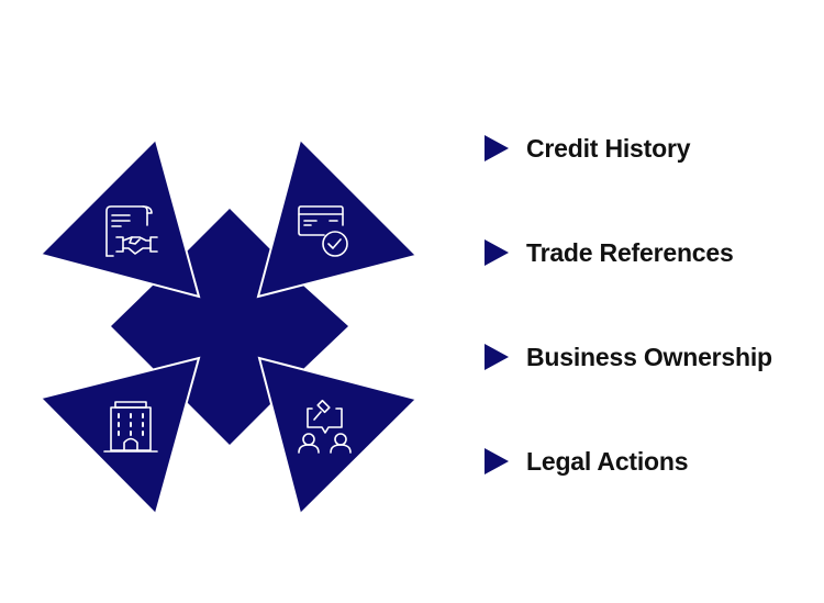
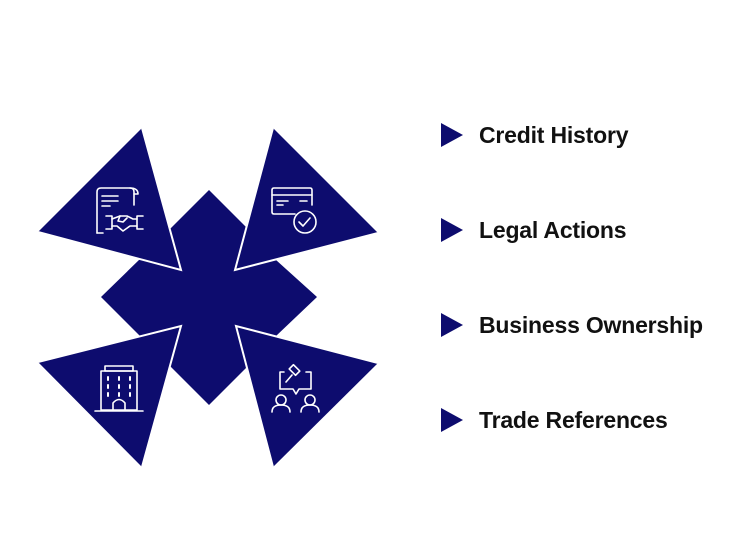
  Credit History
- Trade References
+ Legal Actions
  Business Ownership
- Legal Actions
+ Trade References
